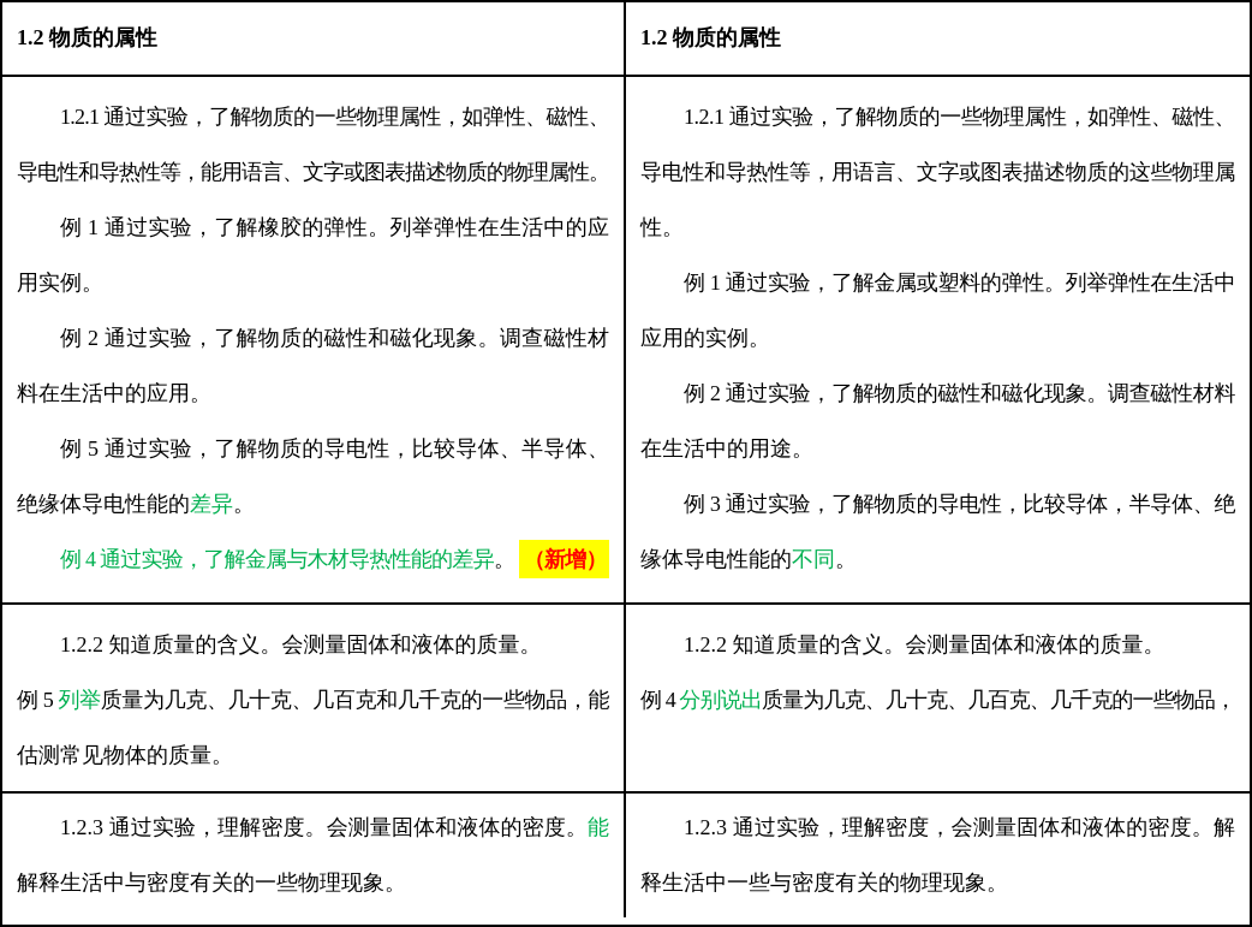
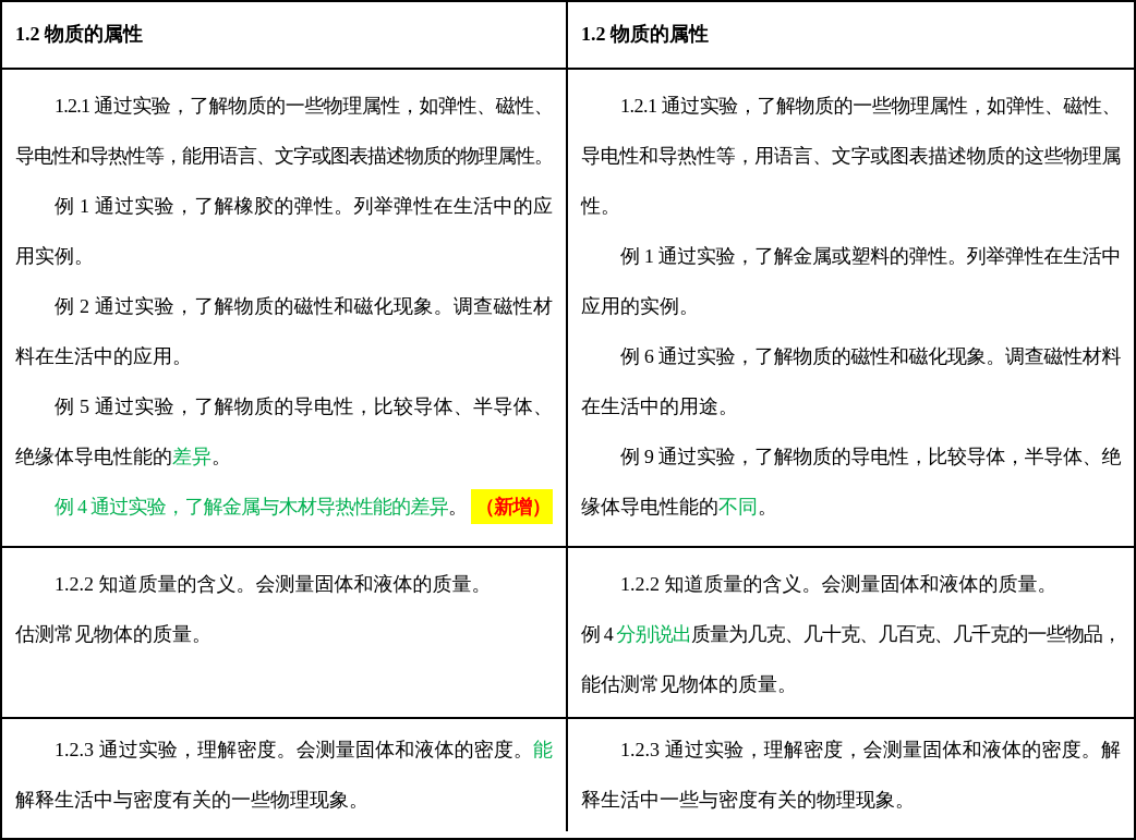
  1.2 物质的属性
  1.2 物质的属性
  1.2.1 通过实验，了解物质的一些物理属性，如弹性、磁性、
  导电性和导热性等，能用语言、文字或图表描述物质的物理属性。
  例 1 通过实验，了解橡胶的弹性。列举弹性在生活中的应
  用实例。
  例 2 通过实验，了解物质的磁性和磁化现象。调查磁性材
  料在生活中的应用。
  例 5 通过实验，了解物质的导电性，比较导体、半导体、
  绝缘体导电性能的差异。
  例 4 通过实验，了解金属与木材导热性能的差异。 （新增）
  1.2.1 通过实验，了解物质的一些物理属性，如弹性、磁性、
  导电性和导热性等，用语言、文字或图表描述物质的这些物理属
  性。
  例 1 通过实验，了解金属或塑料的弹性。列举弹性在生活中
  应用的实例。
- 例 2 通过实验，了解物质的磁性和磁化现象。调查磁性材料
+ 例 6 通过实验，了解物质的磁性和磁化现象。调查磁性材料
  在生活中的用途。
- 例 3 通过实验，了解物质的导电性，比较导体，半导体、绝
+ 例 9 通过实验，了解物质的导电性，比较导体，半导体、绝
  缘体导电性能的不同。
  1.2.2 知道质量的含义。会测量固体和液体的质量。
- 例 5 列举质量为几克、几十克、几百克和几千克的一些物品，能
  估测常见物体的质量。
  1.2.2 知道质量的含义。会测量固体和液体的质量。
  例 4 分别说出质量为几克、几十克、几百克、几千克的一些物品，
+ 能估测常见物体的质量。
  1.2.3 通过实验，理解密度。会测量固体和液体的密度。能
  解释生活中与密度有关的一些物理现象。
  1.2.3 通过实验，理解密度，会测量固体和液体的密度。解
  释生活中一些与密度有关的物理现象。
